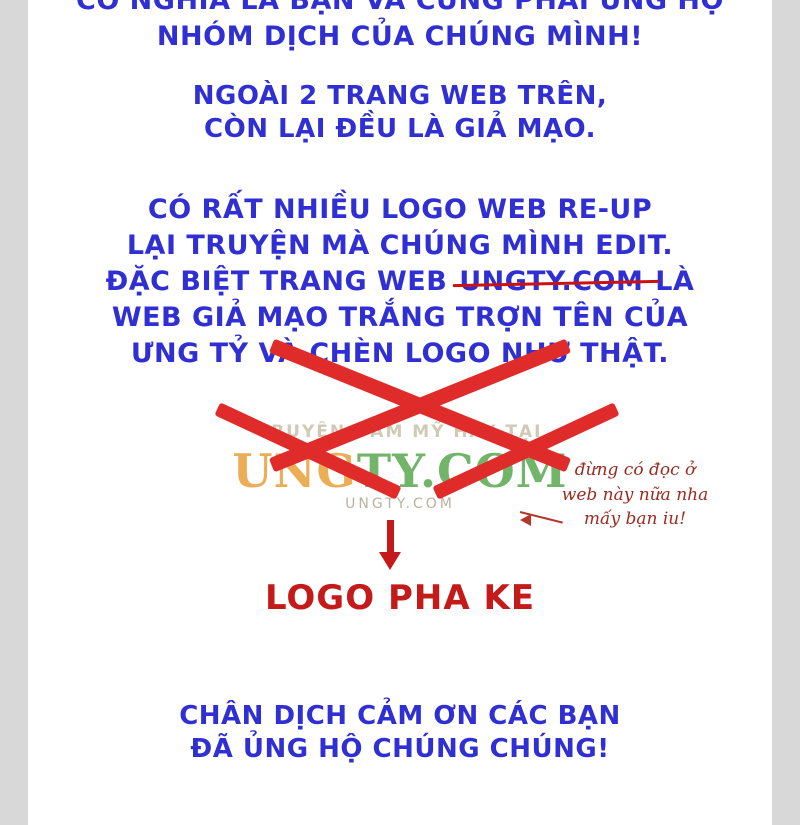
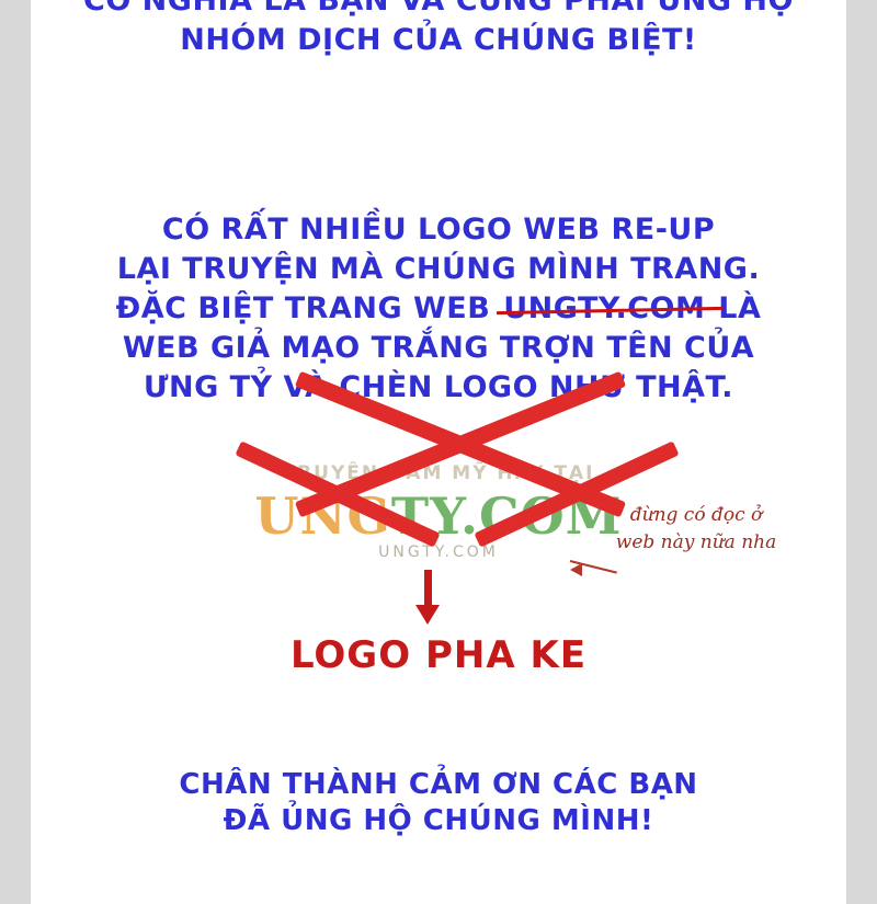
  CÓ NGHĨA LÀ BẠN VÀ CÙNG PHẢI ỦNG HỘ
- NHÓM DỊCH CỦA CHÚNG MÌNH!
+ NHÓM DỊCH CỦA CHÚNG BIỆT!
- NGOÀI 2 TRANG WEB TRÊN,
- CÒN LẠI ĐỀU LÀ GIẢ MẠO.
  CÓ RẤT NHIỀU LOGO WEB RE-UP
- LẠI TRUYỆN MÀ CHÚNG MÌNH EDIT.
+ LẠI TRUYỆN MÀ CHÚNG MÌNH TRANG.
  ĐẶC BIỆT TRANG WEB UNGT LÀ
  WEB GIẢ MẠO TRẮNG TRỢN TÊN CỦA
  ƯNG TỶ V CHÈN LOGO N THẬT.
  UN TY.CM
  UNGTY.COM
  LOGO PHA KE
  đừng có đọc ở
  web này nữa nha
- mấy bạn iu!
- CHÂN DỊCH CẢM ƠN CÁC BẠN
+ CHÂN THÀNH CẢM ƠN CÁC BẠN
- ĐÃ ỦNG HỘ CHÚNG CHÚNG!
+ ĐÃ ỦNG HỘ CHÚNG MÌNH!
